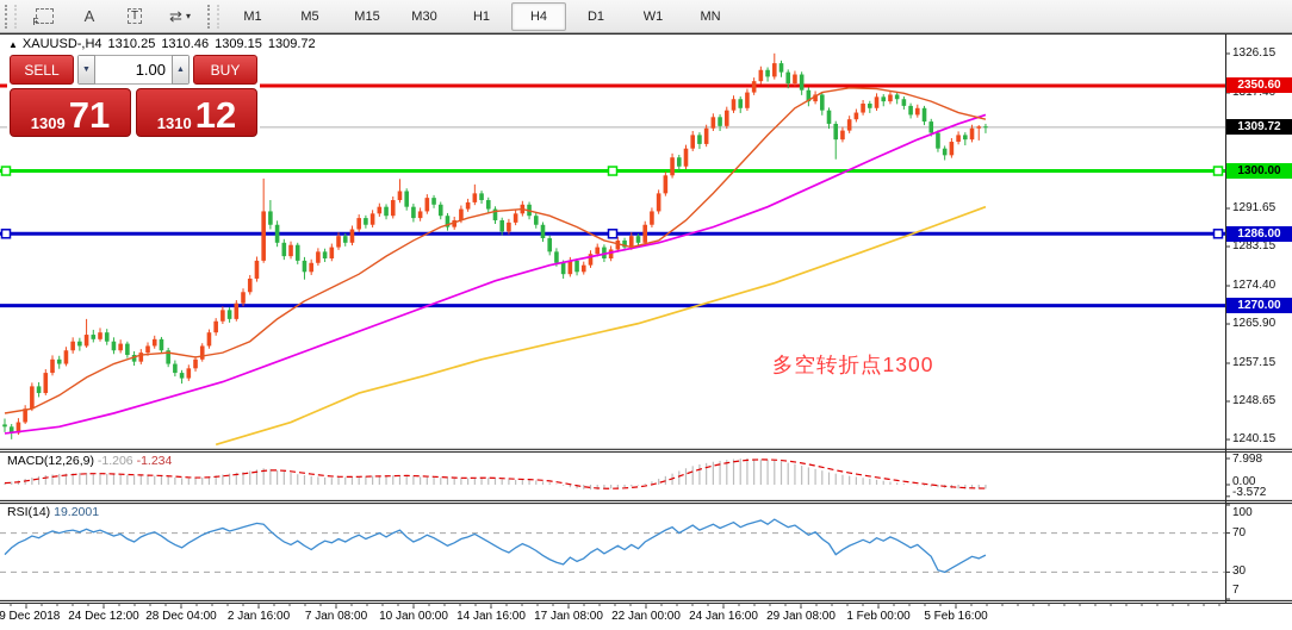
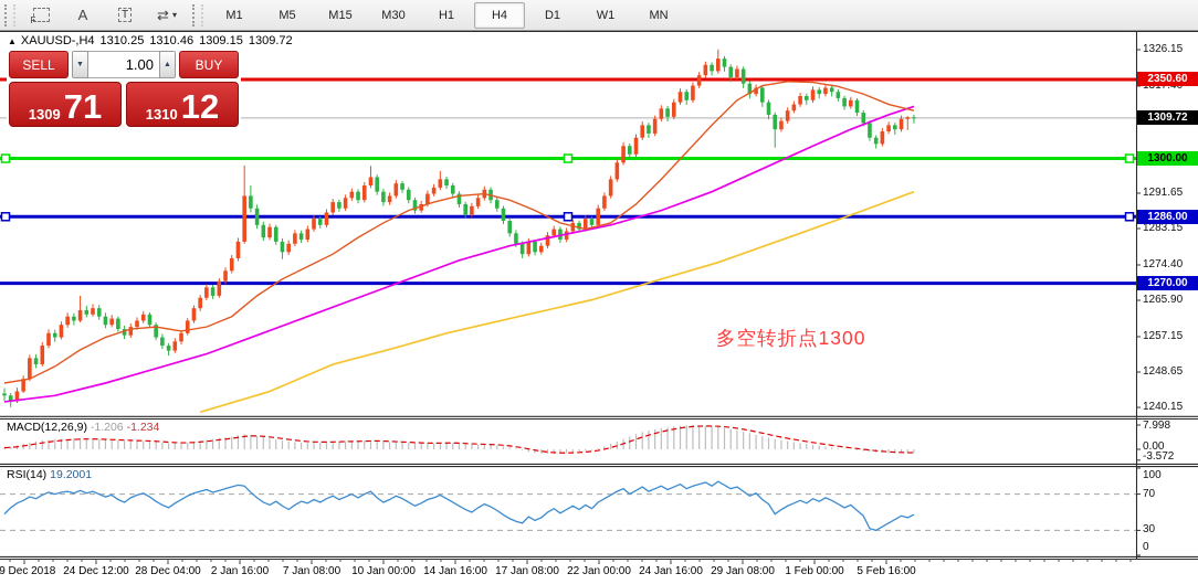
  F
  A
  T
  ⇄
  ▾
  M1
  M5
  M15
  M30
  H1
  H4
  D1
  W1
  MN
  ▲ XAUUSD-,H4 1310.25 1310.46 1309.15 1309.72
  SELL
  1.00
  BUY
  1309
  71
  1310
  12
  多空转折点1300
  MACD(12,26,9) -1.206 -1.234
  RSI(14) 19.2001
  1326.15
  1291.65
  1283.15
  1274.40
  1265.90
  1257.15
  1248.65
  1240.15
  2350.60
  1309.72
  1300.00
  1286.00
  1270.00
  7.998
  0.00
  -3.572
  100
  70
  30
- 7
+ 0
  9 Dec 2018
  24 Dec 12:00
  28 Dec 04:00
  2 Jan 16:00
  7 Jan 08:00
  10 Jan 00:00
  14 Jan 16:00
  17 Jan 08:00
  22 Jan 00:00
  24 Jan 16:00
  29 Jan 08:00
  1 Feb 00:00
  5 Feb 16:00
